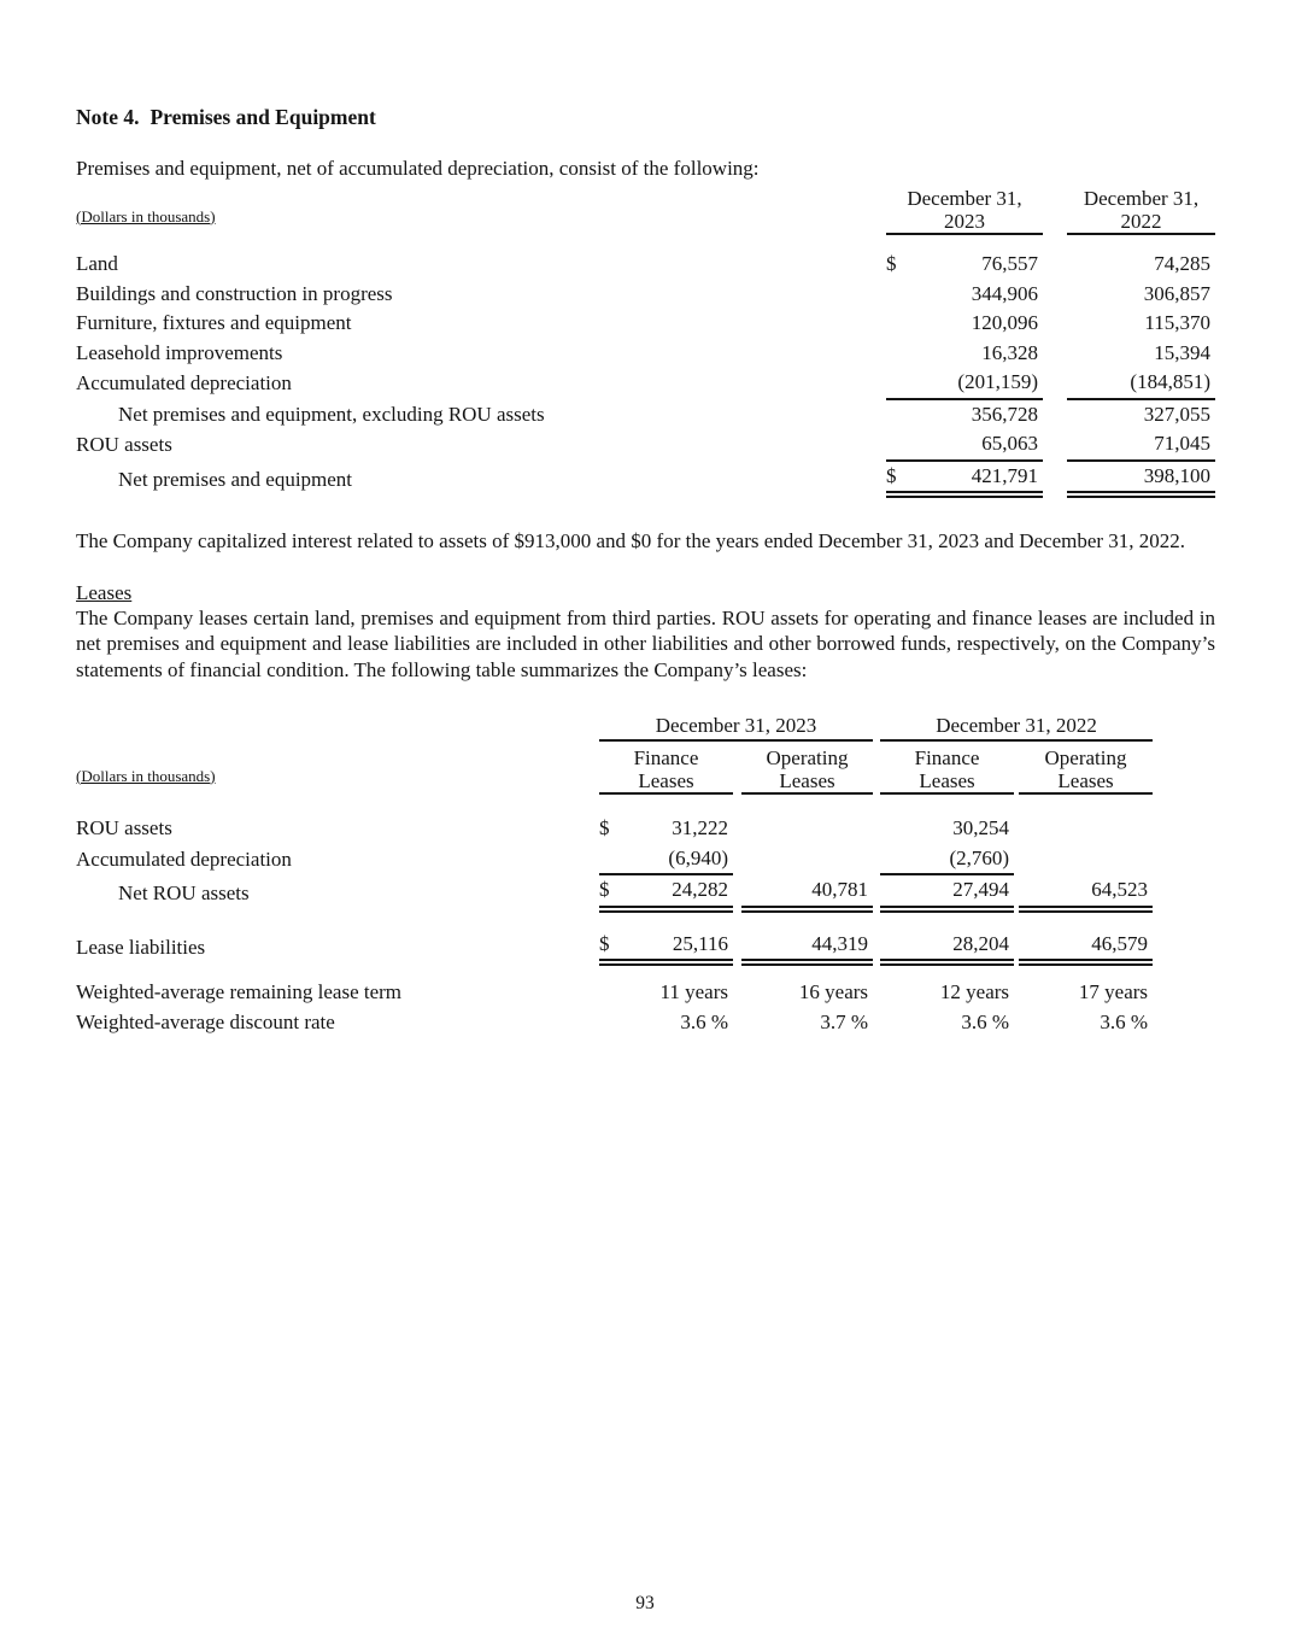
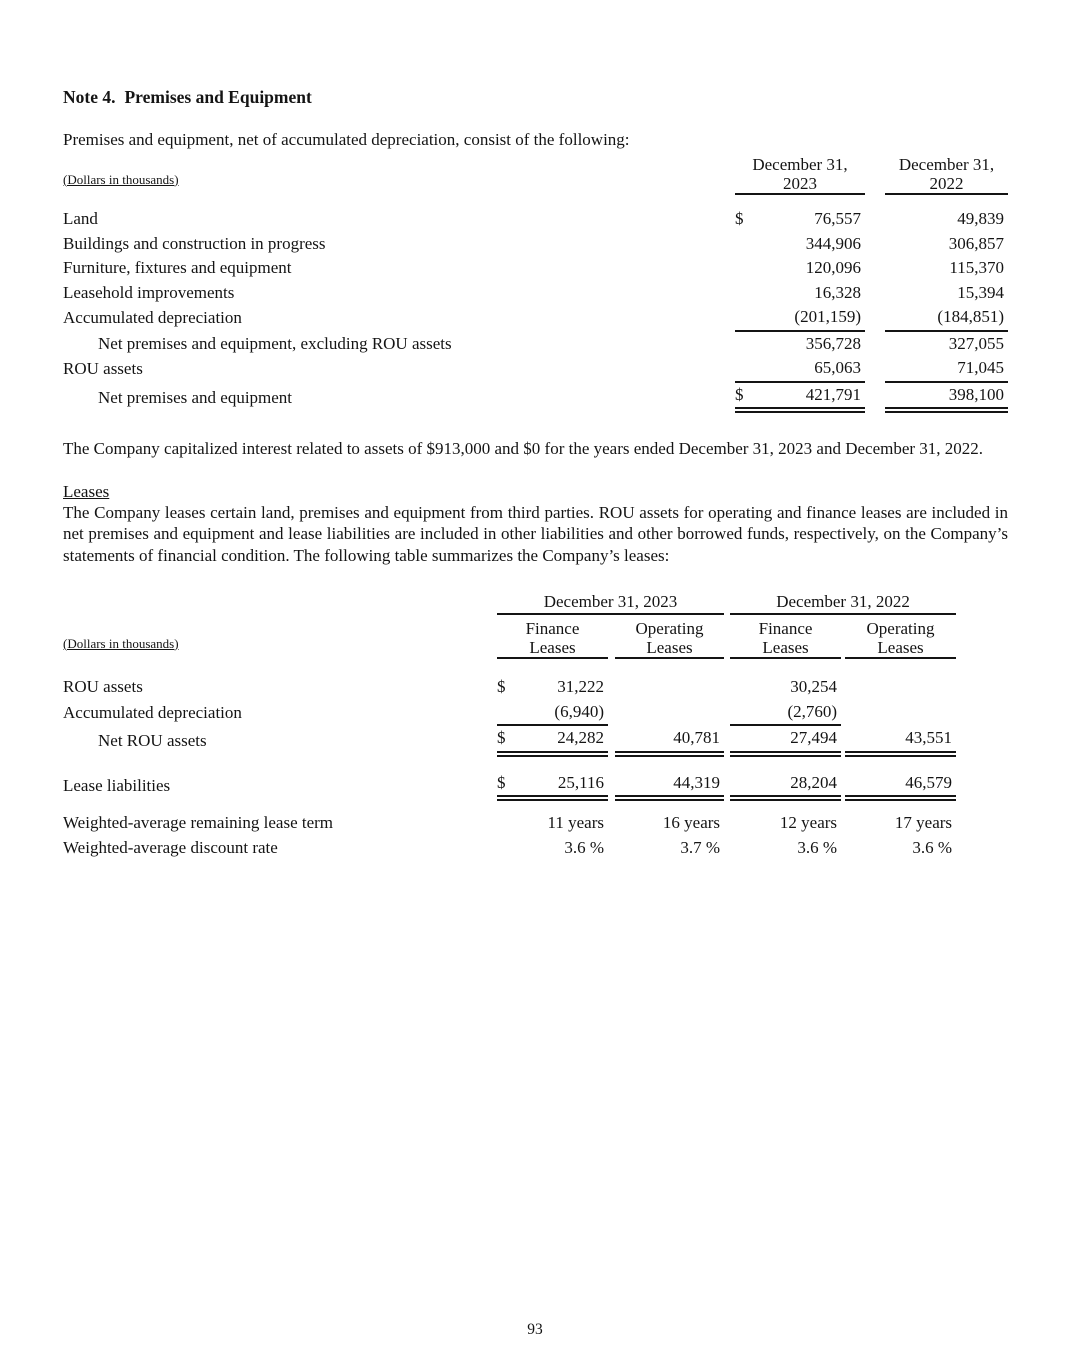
  Note 4. Premises and Equipment
  Premises and equipment, net of accumulated depreciation, consist of the following:
  (Dollars in thousands)	December 31, 2023		December 31, 2022
- Land	$	76,557		74,285
+ Land	$	76,557		49,839
  Buildings and construction in progress		344,906		306,857
  Furniture, fixtures and equipment		120,096		115,370
  Leasehold improvements		16,328		15,394
  Accumulated depreciation		(201,159)		(184,851)
  Net premises and equipment, excluding ROU assets		356,728		327,055
  ROU assets		65,063		71,045
  Net premises and equipment	$	421,791		398,100
  The Company capitalized interest related to assets of $913,000 and $0 for the years ended December 31, 2023 and December 31, 2022.
  Leases
  The Company leases certain land, premises and equipment from third parties. ROU assets for operating and finance leases are included in net premises and equipment and lease liabilities are included in other liabilities and other borrowed funds, respectively, on the Company’s statements of financial condition. The following table summarizes the Company’s leases:
  	December 31, 2023		December 31, 2022
  (Dollars in thousands)	Finance Leases		Operating Leases		Finance Leases		Operating Leases
  ROU assets	$	31,222				30,254
  Accumulated depreciation		(6,940)				(2,760)
- Net ROU assets	$	24,282		40,781		27,494		64,523
+ Net ROU assets	$	24,282		40,781		27,494		43,551
  Lease liabilities	$	25,116		44,319		28,204		46,579
  Weighted-average remaining lease term		11 years		16 years		12 years		17 years
  Weighted-average discount rate		3.6 %		3.7 %		3.6 %		3.6 %
  93
